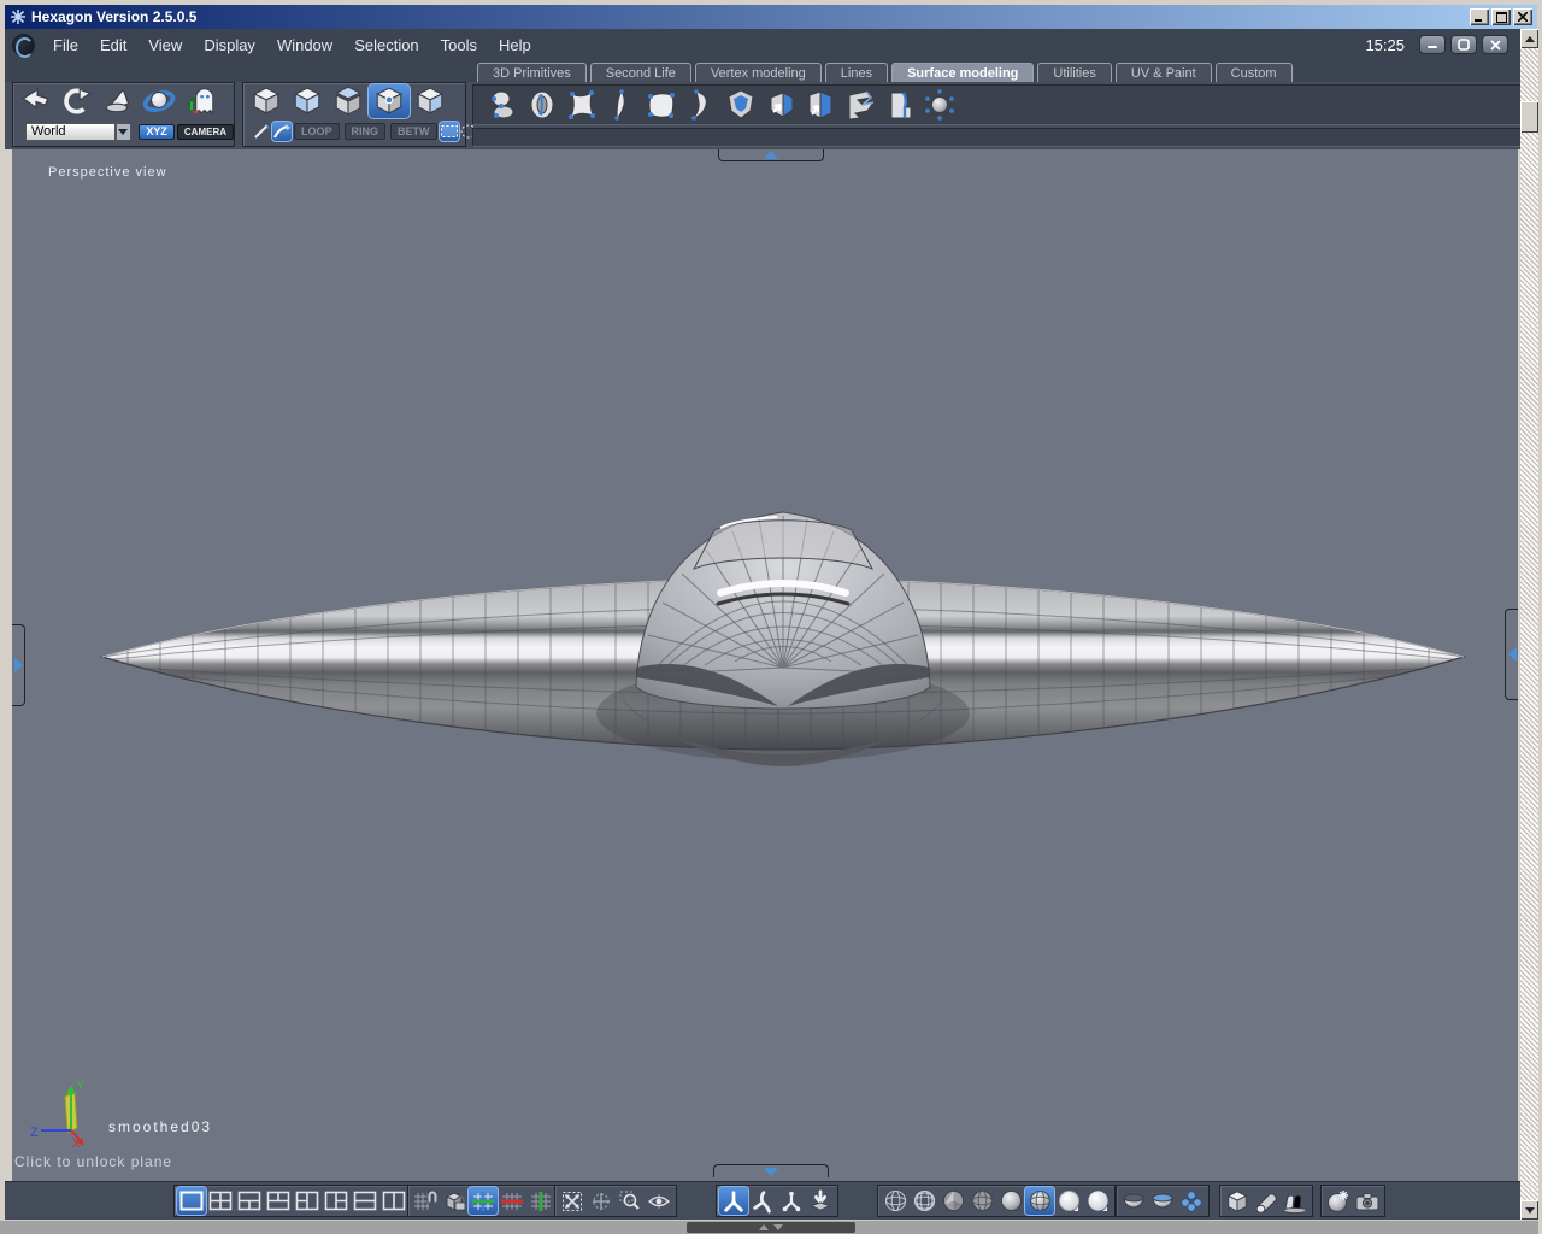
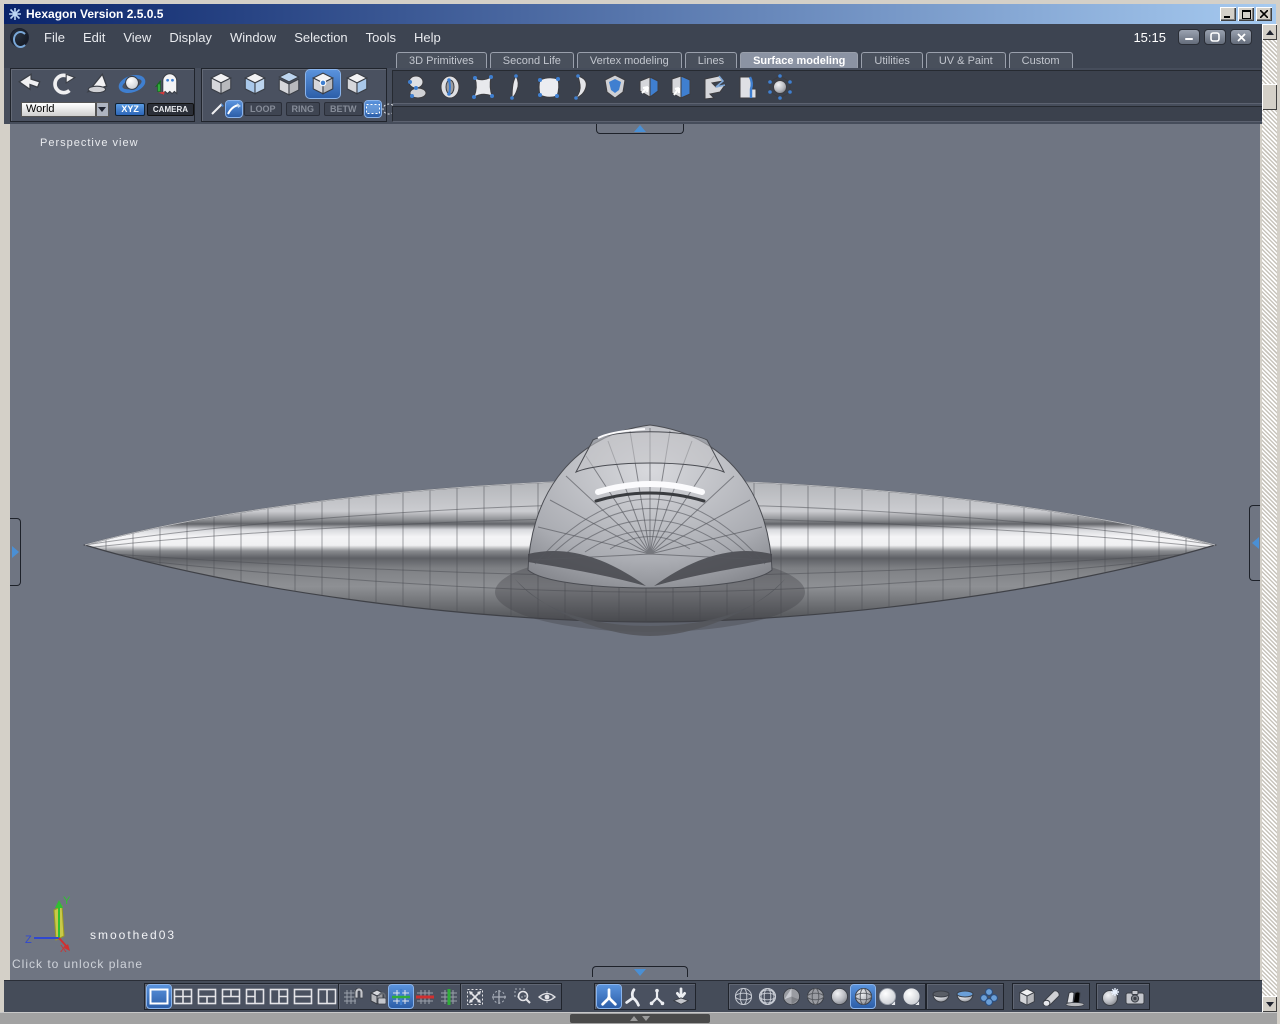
  Hexagon Version 2.5.0.5
  File
  Edit
  View
  Display
  Window
  Selection
  Tools
  Help
- 15:25
+ 15:15
  3D Primitives
  Second Life
  Vertex modeling
  Lines
  Surface modeling
  Utilities
  UV & Paint
  Custom
  World
  XYZ
  CAMERA
  LOOP
  RING
  BETW
  Perspective view
  Y
  Z
  X
  smoothed03
  Click to unlock plane
